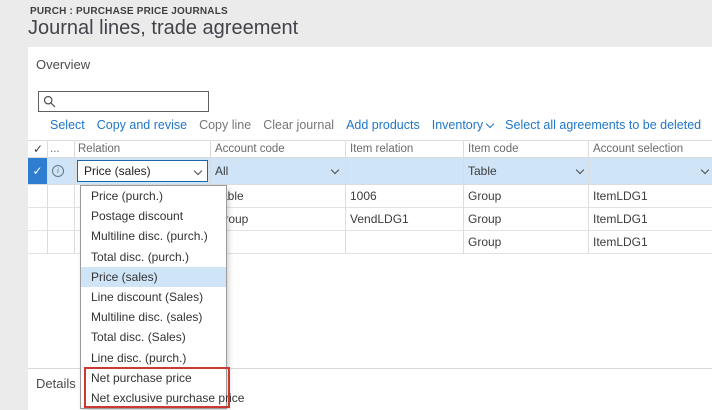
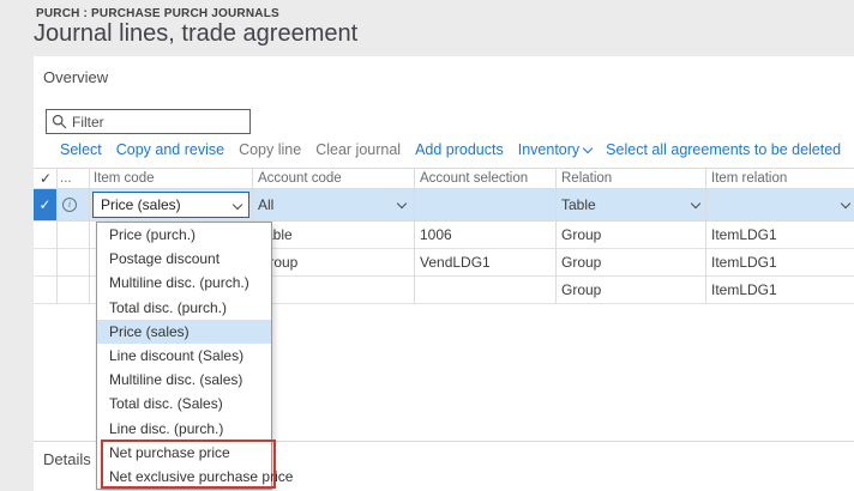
- PURCH : PURCHASE PRICE JOURNALS
+ PURCH : PURCHASE PURCH JOURNALS
  Journal lines, trade agreement
  Overview
+ Filter
  Select
  Copy and revise
  Copy line
  Clear journal
  Add products
  Inventory
  Select all agreements to be deleted
  ✓
  ...
- Relation
+ Item code
  Account code
- Item relation
+ Account selection
- Item code
+ Relation
- Account selection
+ Item relation
  ✓
  i
  Price (sales)
  All
  Table
  1006
  Group
  ItemLDG1
  VendLDG1
  Group
  ItemLDG1
  Group
  ItemLDG1
  Details
  Price (purch.)
  Postage discount
  Multiline disc. (purch.)
  Total disc. (purch.)
  Price (sales)
  Line discount (Sales)
  Multiline disc. (sales)
  Total disc. (Sales)
  Line disc. (purch.)
  Net purchase price
  Net exclusive purchase pice
